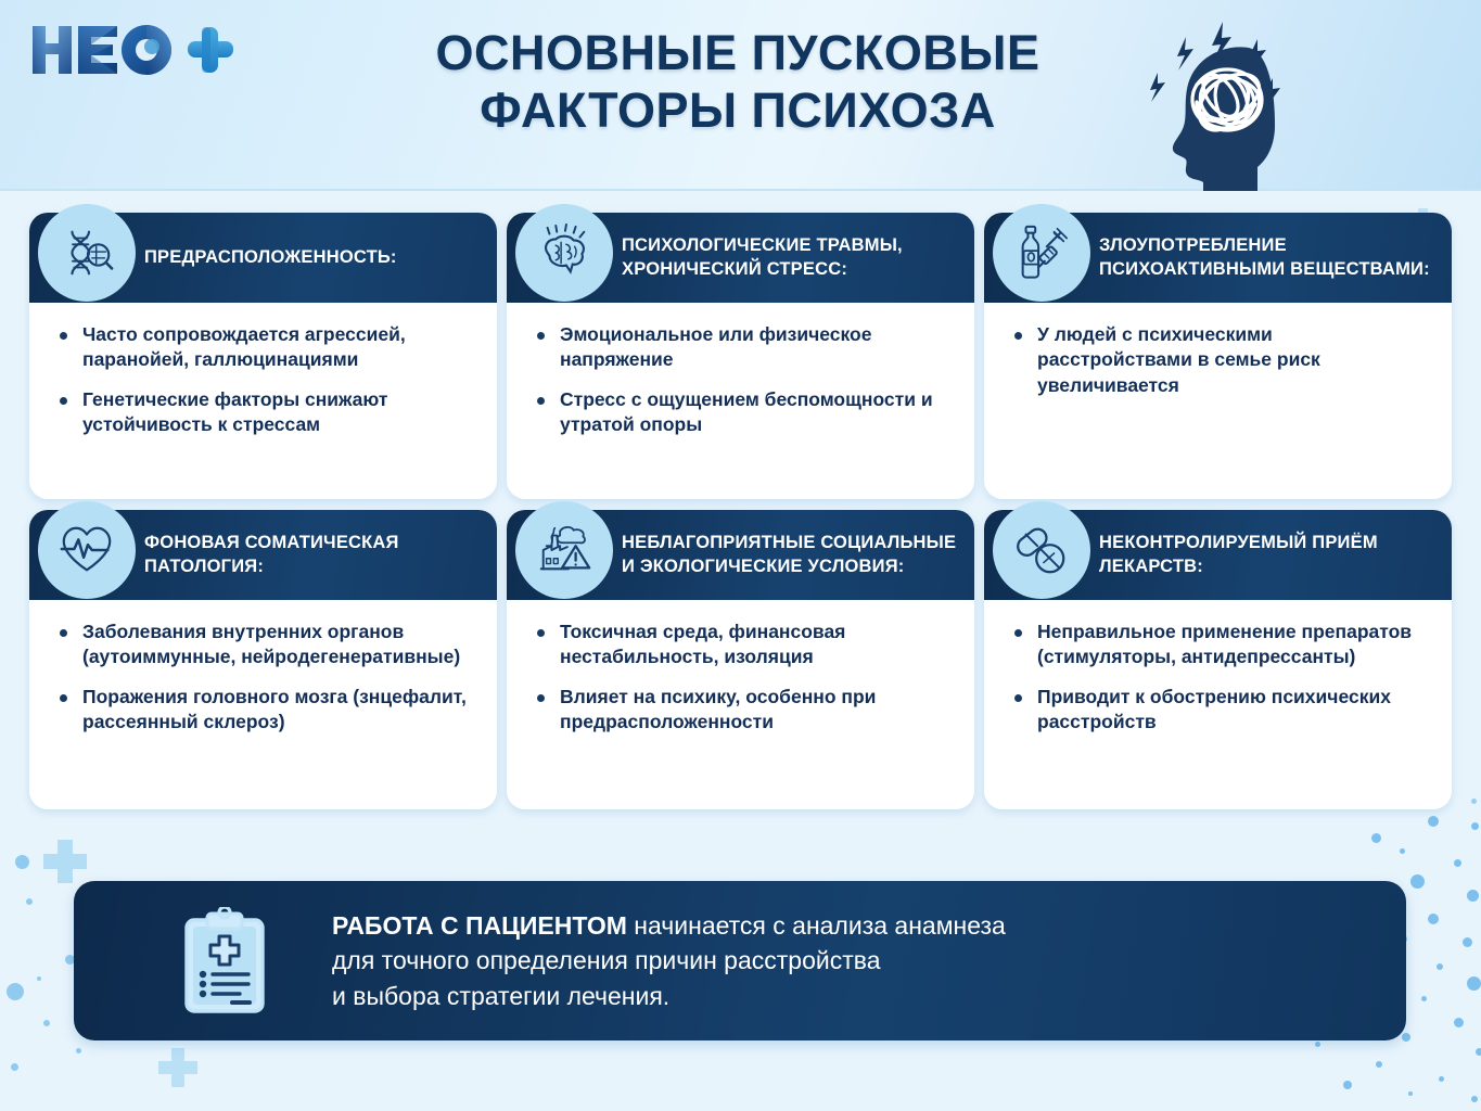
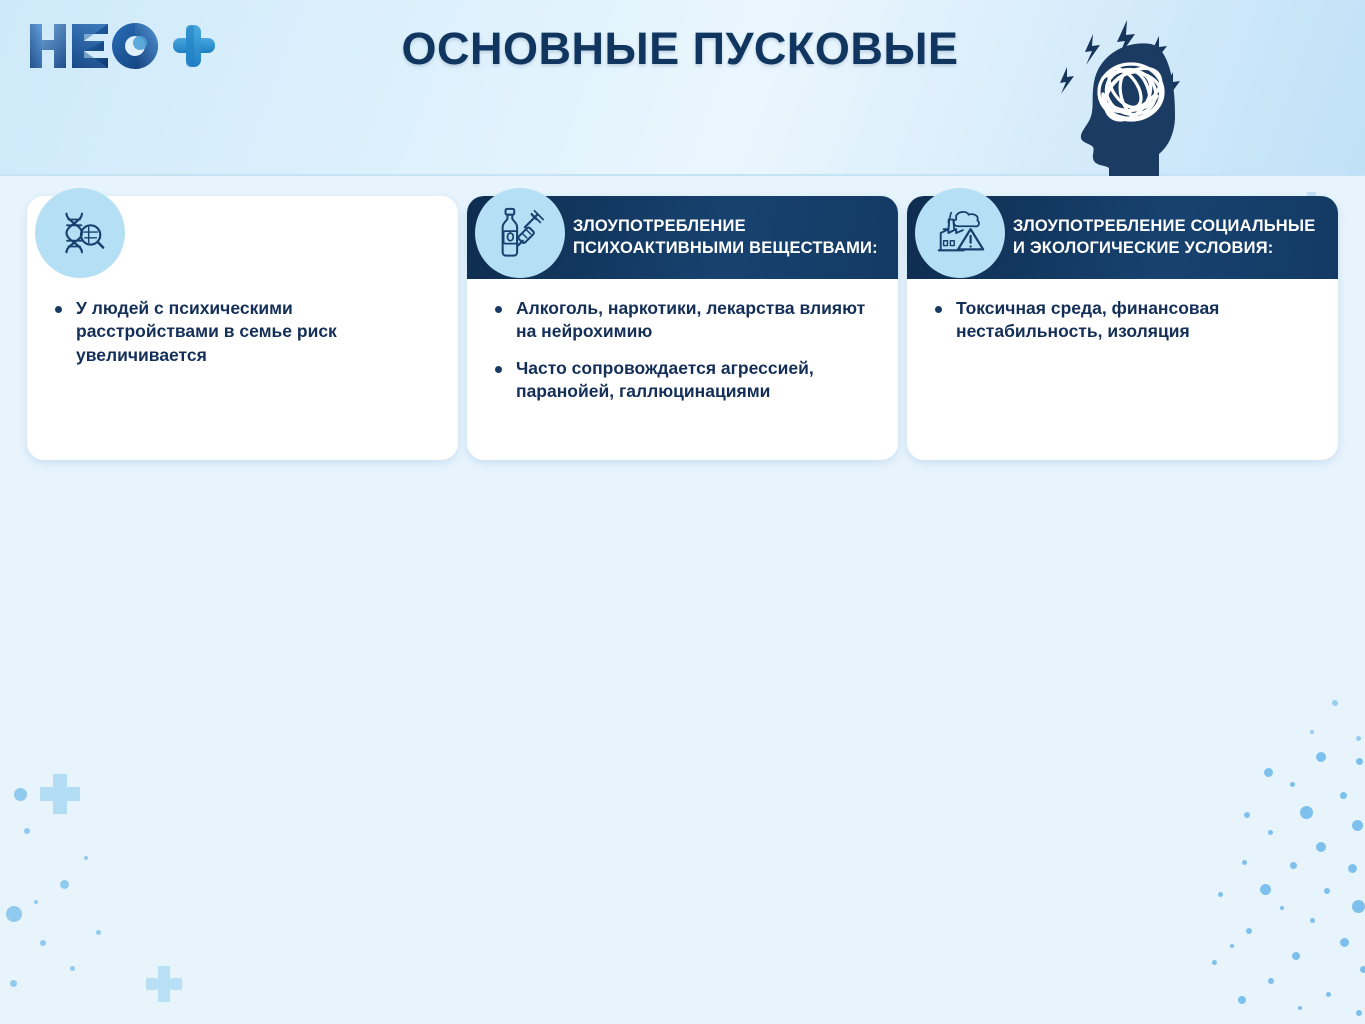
  ОСНОВНЫЕ ПУСКОВЫЕ
- ФАКТОРЫ ПСИХОЗА
- ПРЕДРАСПОЛОЖЕННОСТЬ:
- Часто сопровождается агрессией, паранойей, галлюцинациями
+ У людей с психическими расстройствами в семье риск увеличивается
- Генетические факторы снижают устойчивость к стрессам
- ПСИХОЛОГИЧЕСКИЕ ТРАВМЫ, ХРОНИЧЕСКИЙ СТРЕСС:
- Эмоциональное или физическое напряжение
- Стресс с ощущением беспомощности и утратой опоры
  ЗЛОУПОТРЕБЛЕНИЕ ПСИХОАКТИВНЫМИ ВЕЩЕСТВАМИ:
+ Алкоголь, наркотики, лекарства влияют на нейрохимию
- У людей с психическими расстройствами в семье риск увеличивается
+ Часто сопровождается агрессией, паранойей, галлюцинациями
- ФОНОВАЯ СОМАТИЧЕСКАЯ ПАТОЛОГИЯ:
- Заболевания внутренних органов (аутоиммунные, нейродегенеративные)
- Поражения головного мозга (знцефалит, рассеянный склероз)
- НЕБЛАГОПРИЯТНЫЕ СОЦИАЛЬНЫЕ И ЭКОЛОГИЧЕСКИЕ УСЛОВИЯ:
+ ЗЛОУПОТРЕБЛЕНИЕ СОЦИАЛЬНЫЕ И ЭКОЛОГИЧЕСКИЕ УСЛОВИЯ:
  Токсичная среда, финансовая нестабильность, изоляция
- Влияет на психику, особенно при предрасположенности
- НЕКОНТРОЛИРУЕМЫЙ ПРИЁМ ЛЕКАРСТВ:
- Неправильное применение препаратов (стимуляторы, антидепрессанты)
- Приводит к обострению психических расстройств
- РАБОТА С ПАЦИЕНТОМ начинается с анализа анамнеза
- для точного определения причин расстройства
- и выбора стратегии лечения.
